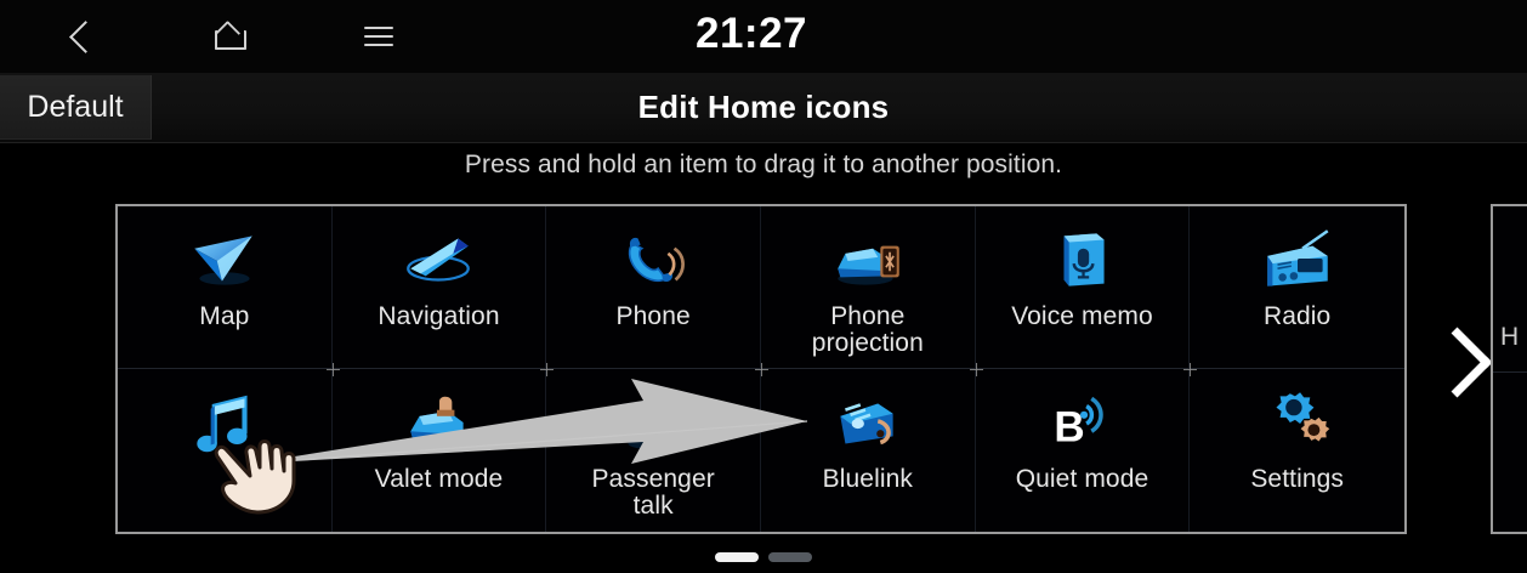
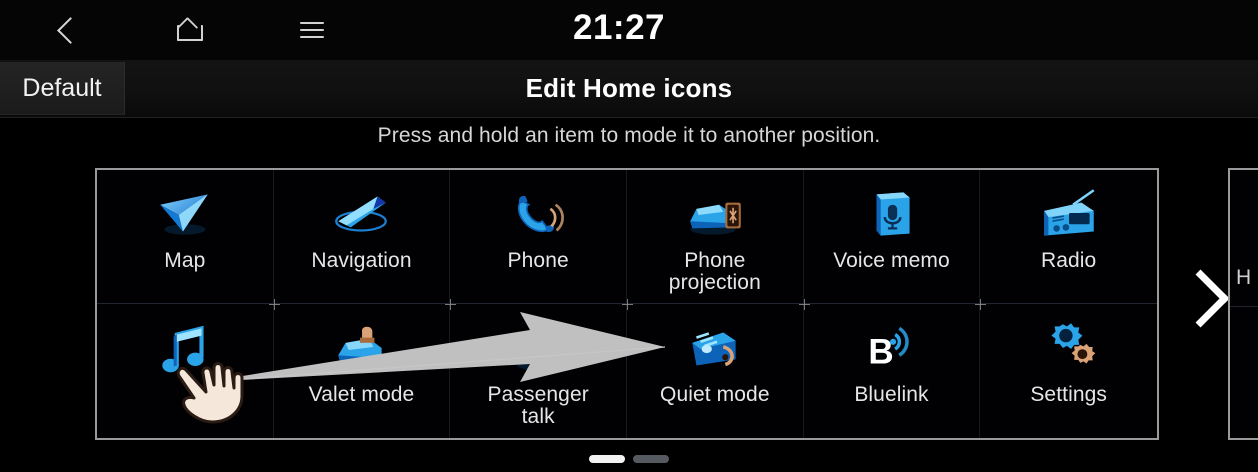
  21:27
  Edit Home icons
  Default
- Press and hold an item to drag it to another position.
+ Press and hold an item to mode it to another position.
  Map
  Navigation
  Phone
  Phone
  projection
  Voice memo
  Radio
  Valet mode
  Passenger
  talk
- Bluelink
+ Quiet mode
  B
- Quiet mode
+ Bluelink
  Settings
  H
